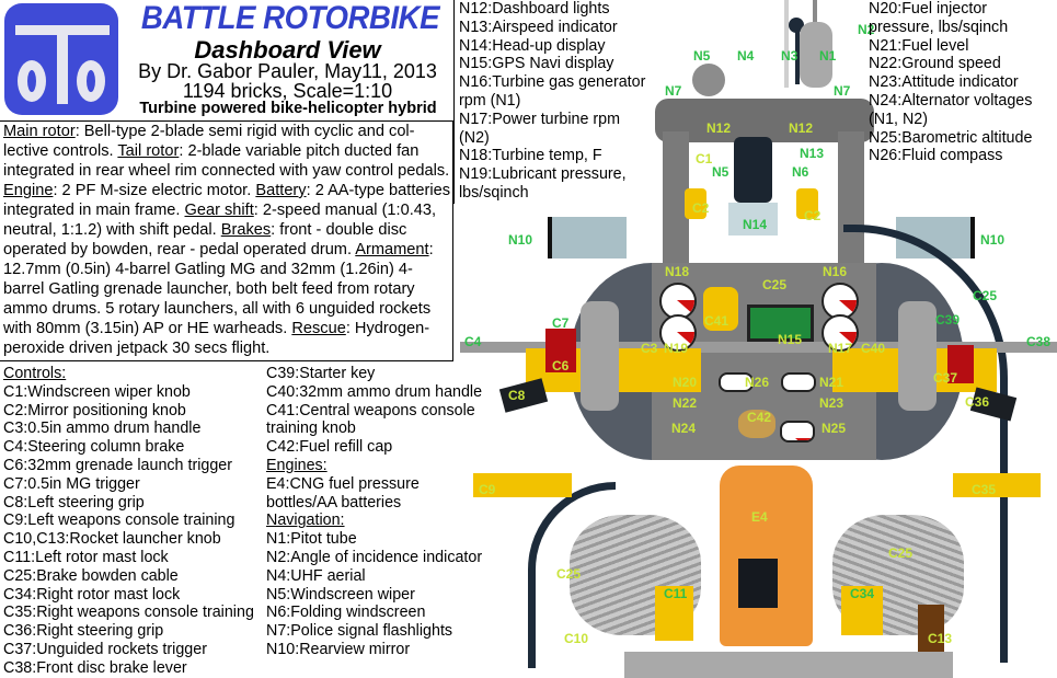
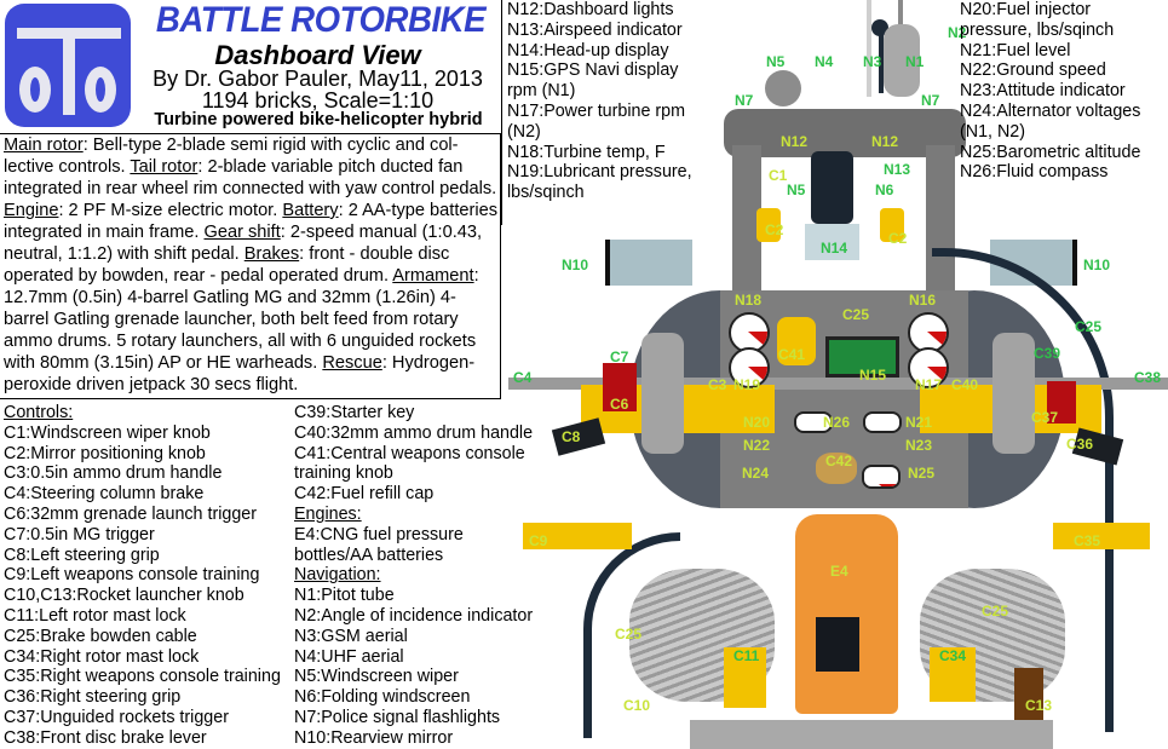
  BATTLE ROTORBIKE
  Dashboard View
  By Dr. Gabor Pauler, May11, 2013
  1194 bricks, Scale=1:10
  Turbine powered bike-helicopter hybrid
  Main rotor: Bell-type 2-blade semi rigid with cyclic and col-lective controls. Tail rotor: 2-blade variable pitch ducted fan integrated in rear wheel rim connected with yaw control pedals. Engine: 2 PF M-size electric motor. Battery: 2 AA-type batteries integrated in main frame. Gear shift: 2-speed manual (1:0.43, neutral, 1:1.2) with shift pedal. Brakes: front - double disc operated by bowden, rear - pedal operated drum. Armament: 12.7mm (0.5in) 4-barrel Gatling MG and 32mm (1.26in) 4-barrel Gatling grenade launcher, both belt feed from rotary ammo drums. 5 rotary launchers, all with 6 unguided rockets with 80mm (3.15in) AP or HE warheads. Rescue: Hydrogen-peroxide driven jetpack 30 secs flight.
  Controls:
  C1:Windscreen wiper knob
  C2:Mirror positioning knob
  C3:0.5in ammo drum handle
  C4:Steering column brake
  C6:32mm grenade launch trigger
  C7:0.5in MG trigger
  C8:Left steering grip
  C9:Left weapons console training
  C10,C13:Rocket launcher knob
  C11:Left rotor mast lock
  C25:Brake bowden cable
  C34:Right rotor mast lock
  C35:Right weapons console training
  C36:Right steering grip
  C37:Unguided rockets trigger
  C38:Front disc brake lever
  C39:Starter key
  C40:32mm ammo drum handle
  C41:Central weapons console
  training knob
  C42:Fuel refill cap
  Engines:
  E4:CNG fuel pressure
  bottles/AA batteries
  Navigation:
  N1:Pitot tube
  N2:Angle of incidence indicator
+ N3:GSM aerial
  N4:UHF aerial
  N5:Windscreen wiper
  N6:Folding windscreen
  N7:Police signal flashlights
  N10:Rearview mirror
  N5
  N4
  N3
  N1
  N2
  N7
  N7
  N12
  N12
  N13
  C1
  N5
  N6
  C2
  C2
  N14
  N10
  N10
  N18
  N16
  C25
  C25
  C41
  C39
  C7
  C4
  C38
  N15
  C3
  N19
  N17
  C40
  C6
  N20
  N26
  N21
  C37
  C8
  C36
  N22
  N23
  C42
  N24
  N25
  C9
  C35
  E4
  C25
  C25
  C11
  C34
  C10
  C13
  N12:Dashboard lights
  N13:Airspeed indicator
  N14:Head-up display
  N15:GPS Navi display
- N16:Turbine gas generator
  rpm (N1)
  N17:Power turbine rpm
  (N2)
  N18:Turbine temp, F
  N19:Lubricant pressure,
  lbs/sqinch
  N20:Fuel injector
  pressure, lbs/sqinch
  N21:Fuel level
  N22:Ground speed
  N23:Attitude indicator
  N24:Alternator voltages
  (N1, N2)
  N25:Barometric altitude
  N26:Fluid compass
